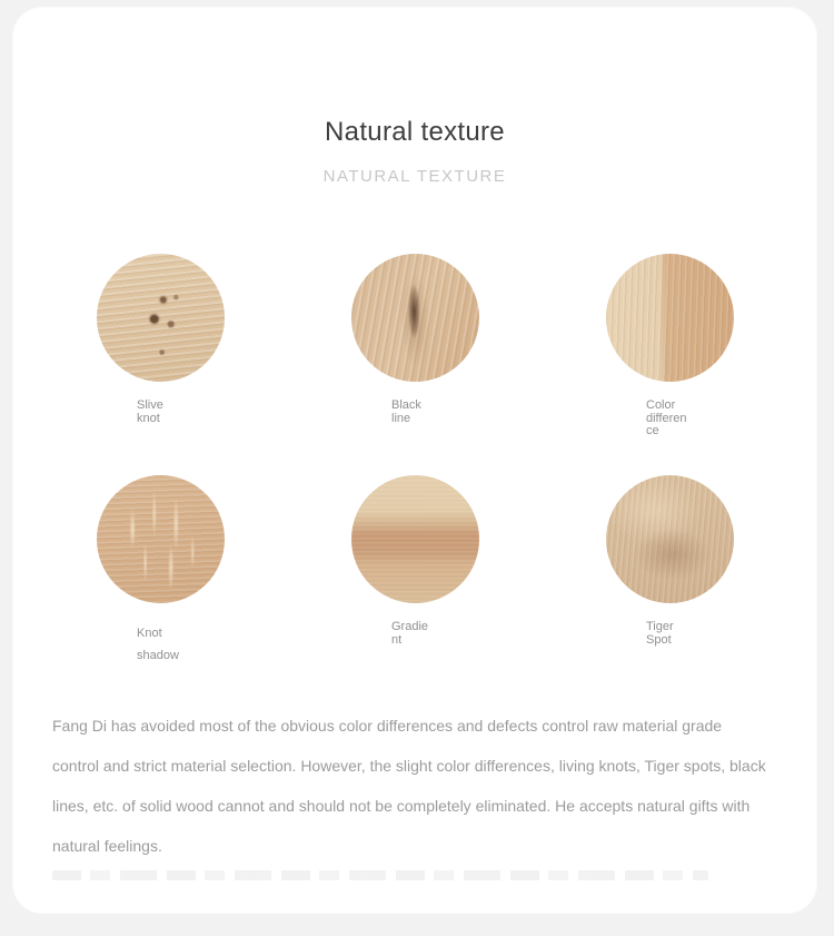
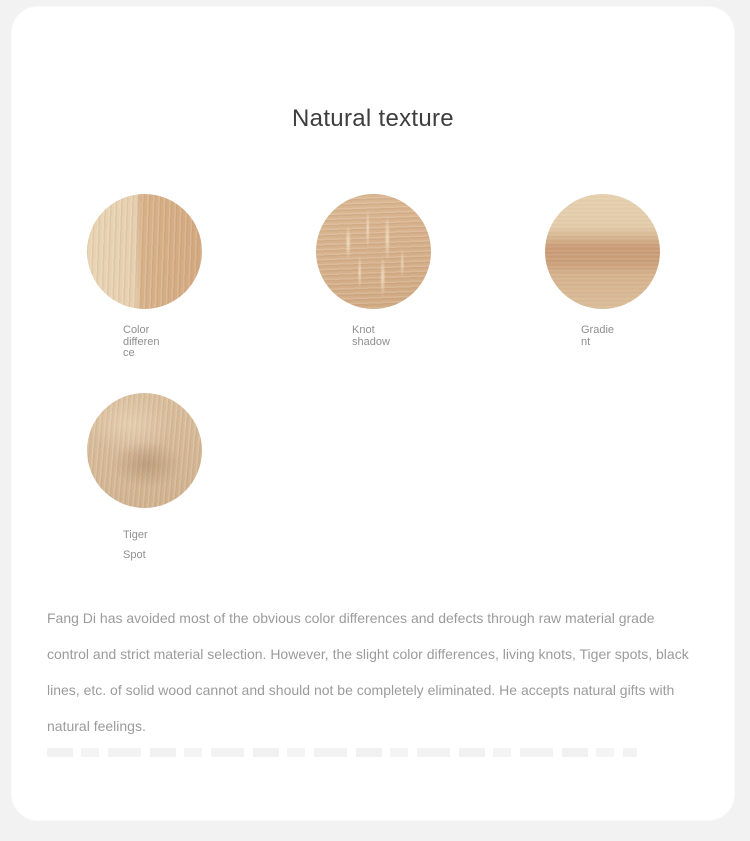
  Natural texture
- NATURAL TEXTURE
- Slive knot
- Black line
  Color difference
  Knot shadow
  Gradient
  Tiger Spot
- Fang Di has avoided most of the obvious color differences and defects control raw material grade control and strict material selection. However, the slight color differences, living knots, Tiger spots, black lines, etc. of solid wood cannot and should not be completely eliminated. He accepts natural gifts with natural feelings.
+ Fang Di has avoided most of the obvious color differences and defects through raw material grade control and strict material selection. However, the slight color differences, living knots, Tiger spots, black lines, etc. of solid wood cannot and should not be completely eliminated. He accepts natural gifts with natural feelings.
